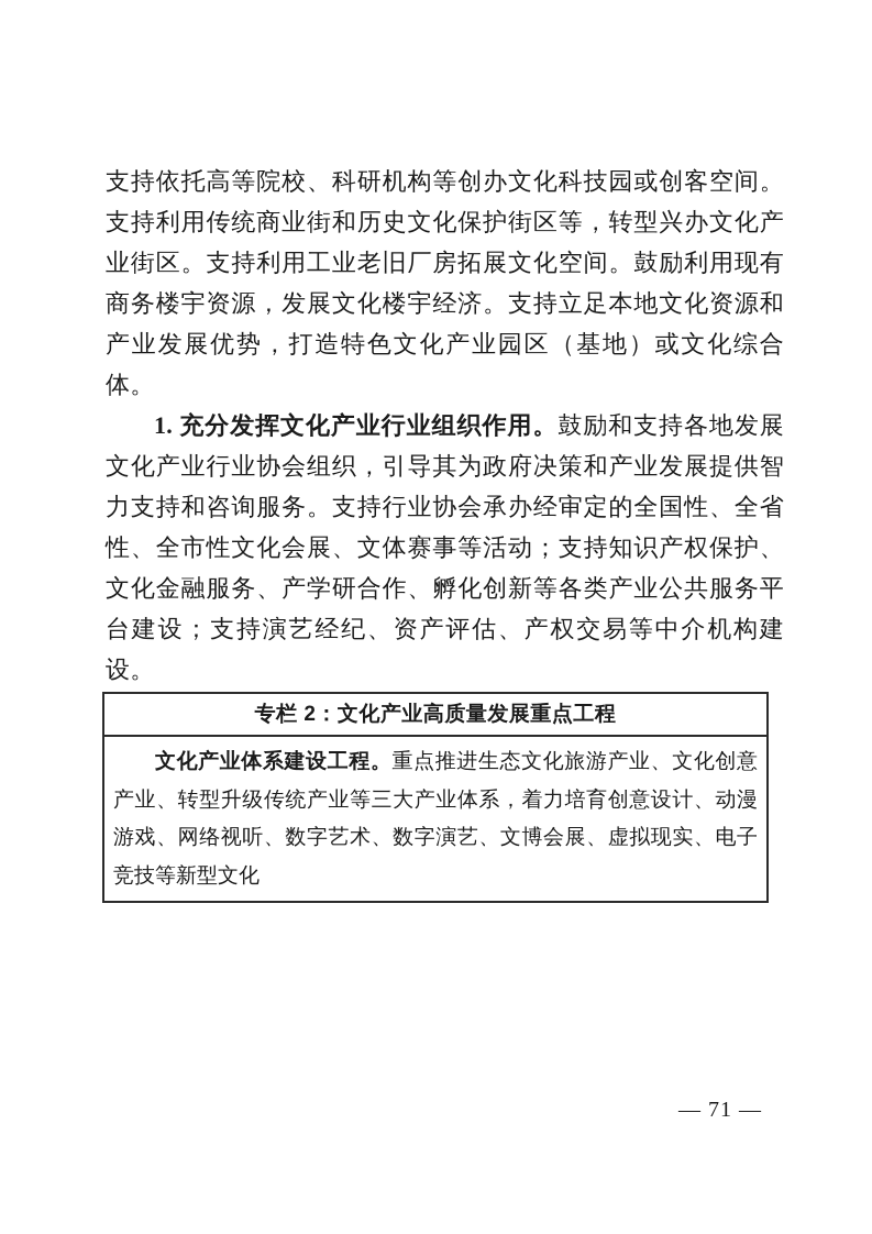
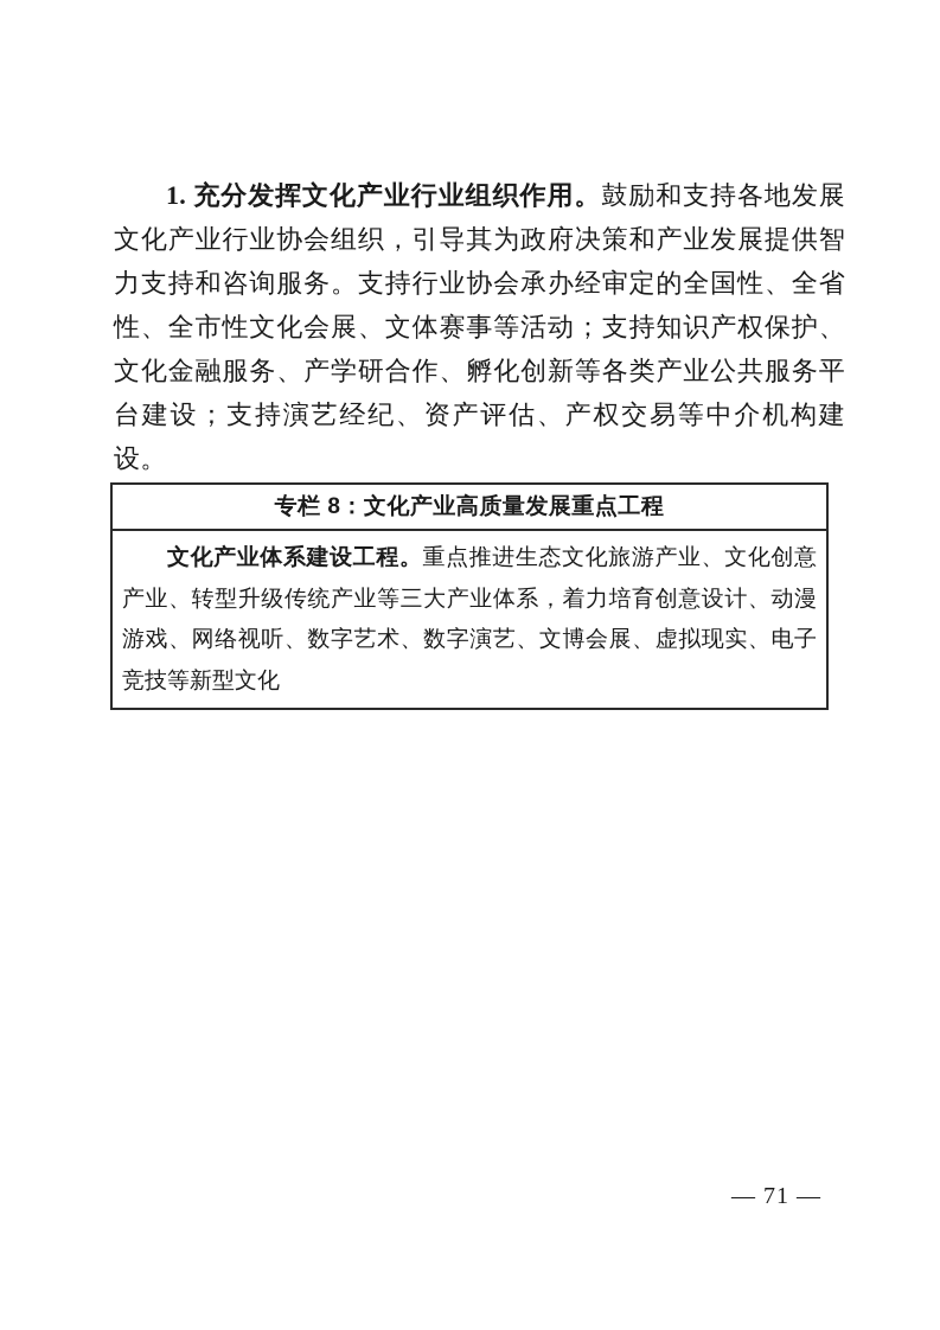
- 支持依托高等院校、科研机构等创办文化科技园或创客空间。支持利用传统商业街和历史文化保护街区等，转型兴办文化产业街区。支持利用工业老旧厂房拓展文化空间。鼓励利用现有商务楼宇资源，发展文化楼宇经济。支持立足本地文化资源和产业发展优势，打造特色文化产业园区（基地）或文化综合体。
  1. 充分发挥文化产业行业组织作用。鼓励和支持各地发展文化产业行业协会组织，引导其为政府决策和产业发展提供智力支持和咨询服务。支持行业协会承办经审定的全国性、全省性、全市性文化会展、文体赛事等活动；支持知识产权保护、文化金融服务、产学研合作、孵化创新等各类产业公共服务平台建设；支持演艺经纪、资产评估、产权交易等中介机构建设。
- 专栏 2：文化产业高质量发展重点工程
+ 专栏 8：文化产业高质量发展重点工程
  文化产业体系建设工程。重点推进生态文化旅游产业、文化创意产业、转型升级传统产业等三大产业体系，着力培育创意设计、动漫游戏、网络视听、数字艺术、数字演艺、文博会展、虚拟现实、电子竞技等新型文化
  — 71 —
